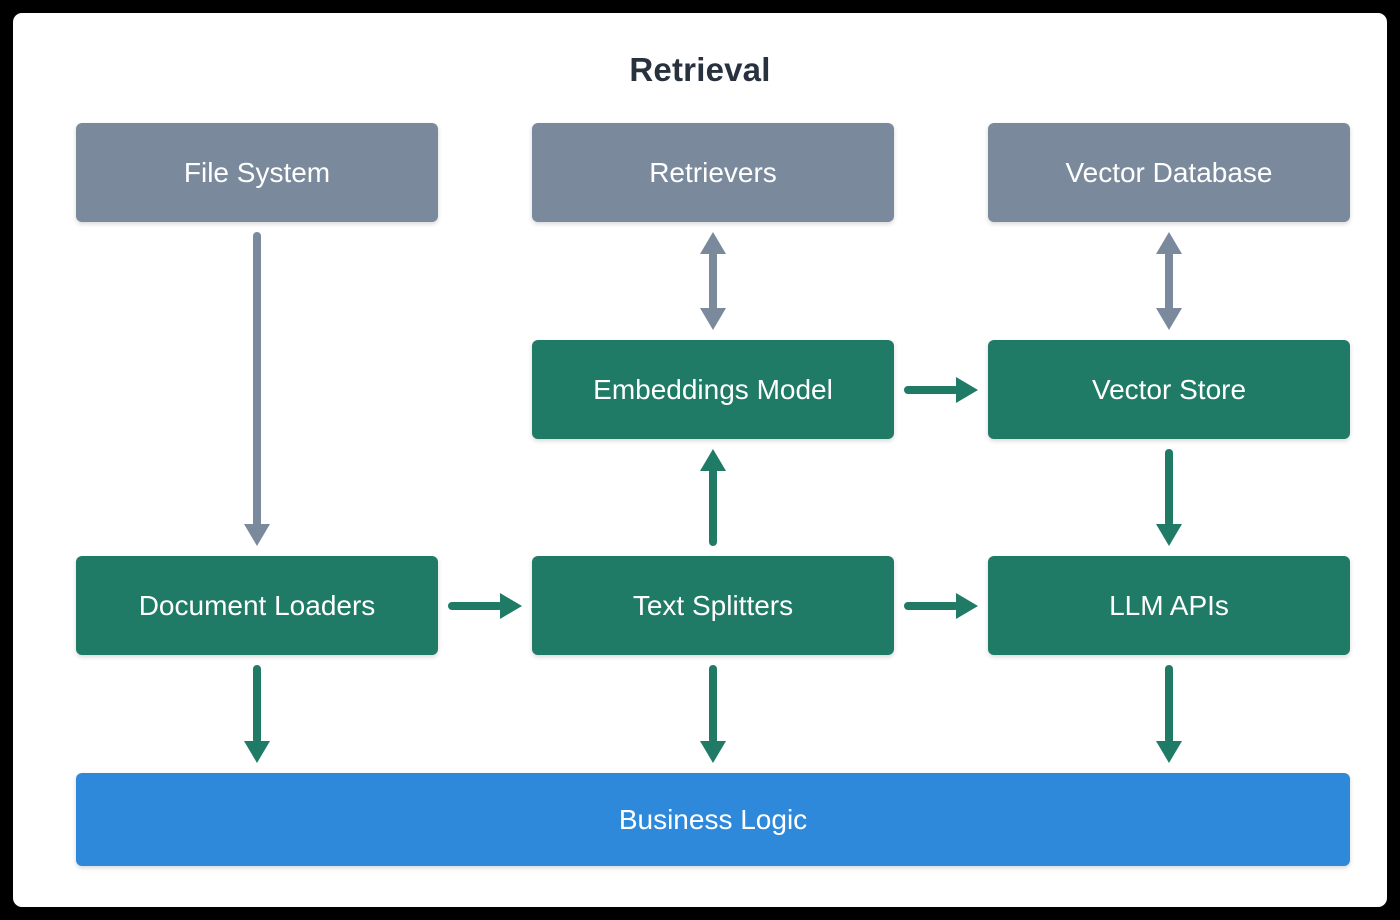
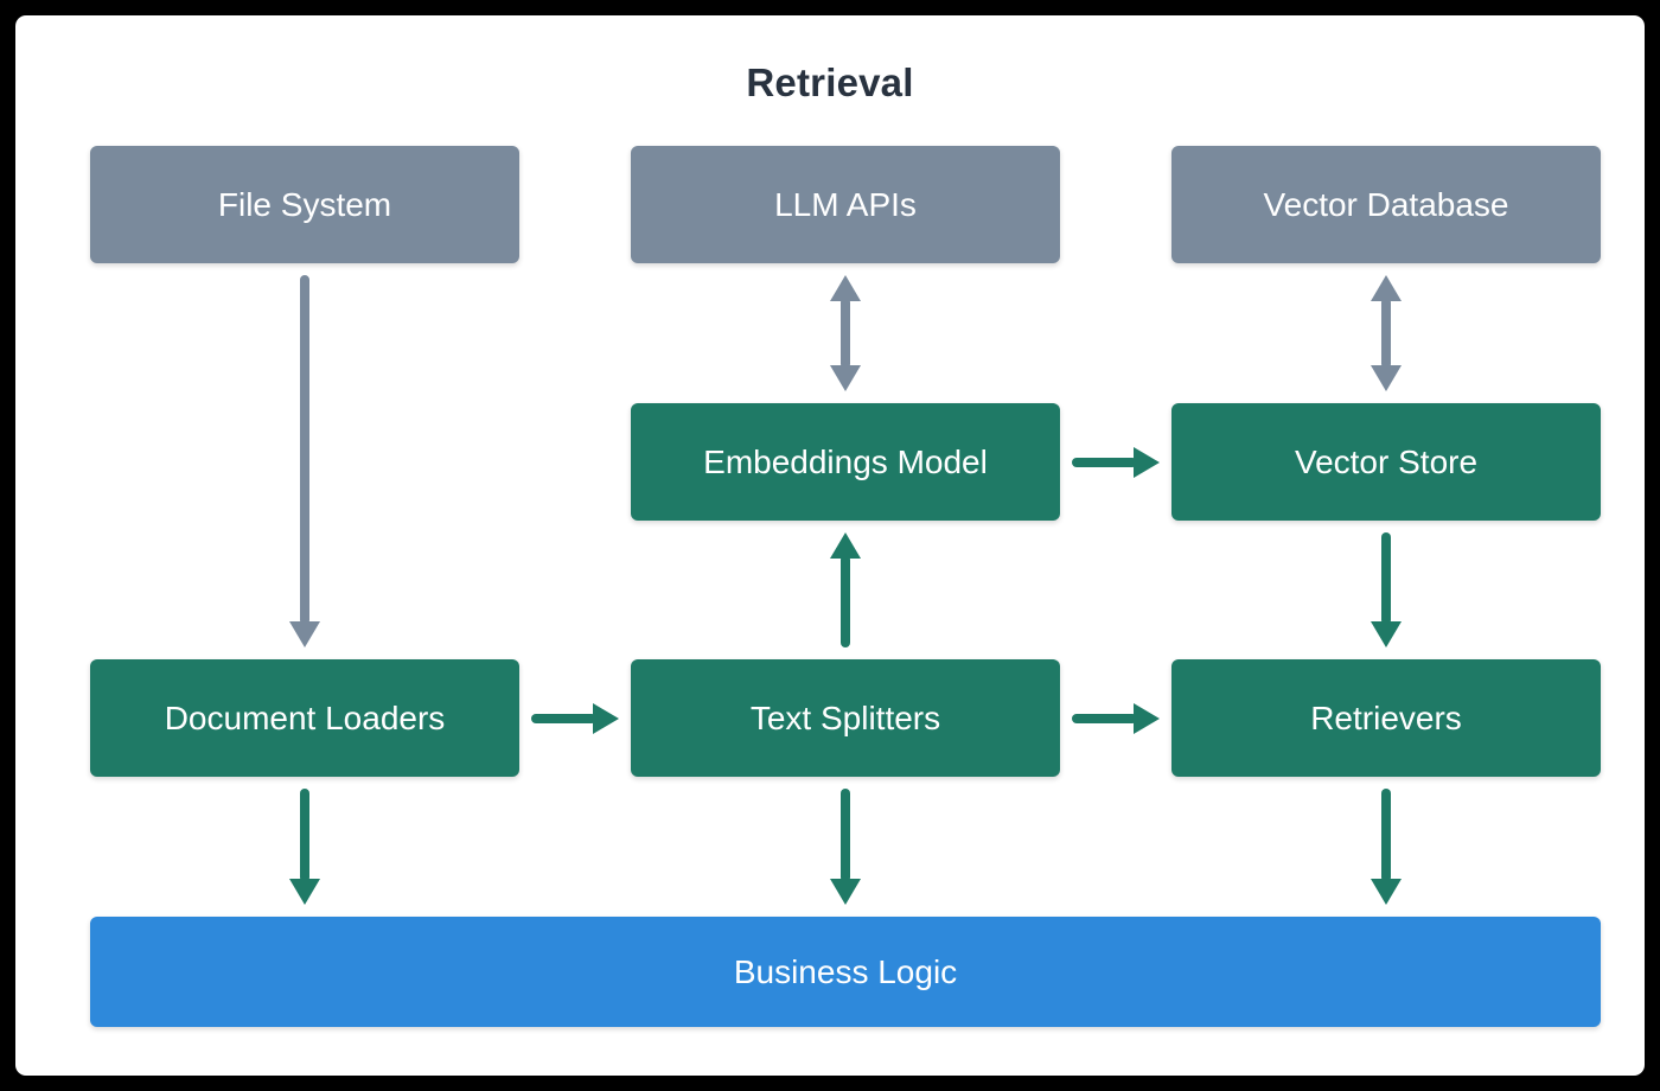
  Retrieval
  File System
- Retrievers
+ LLM APIs
  Vector Database
  Embeddings Model
  Vector Store
  Document Loaders
  Text Splitters
- LLM APIs
+ Retrievers
  Business Logic
